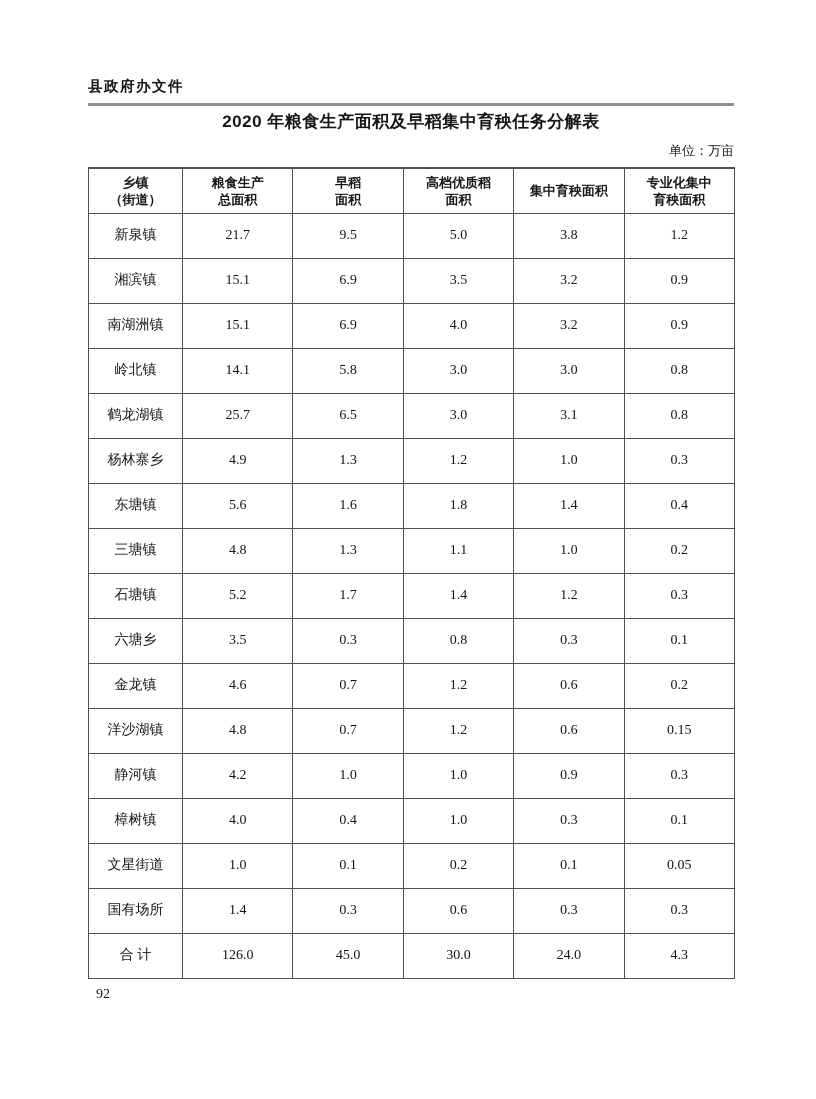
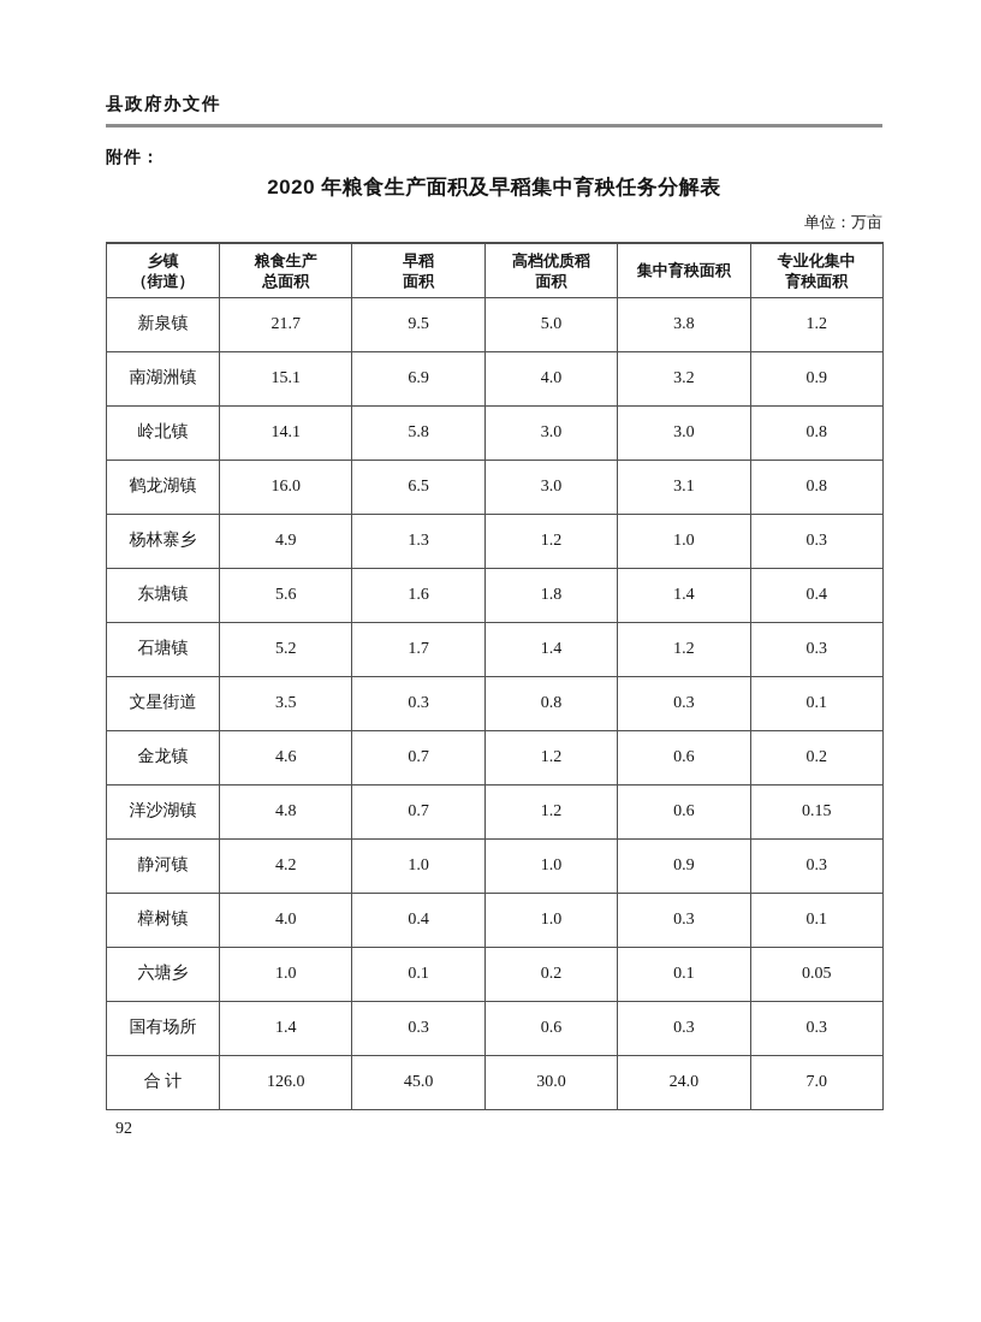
  县政府办文件
+ 附件：
  2020 年粮食生产面积及早稻集中育秧任务分解表
  单位：万亩
  乡镇 （街道）	粮食生产 总面积	早稻 面积	高档优质稻 面积	集中育秧面积	专业化集中 育秧面积
  新泉镇	21.7	9.5	5.0	3.8	1.2
- 湘滨镇	15.1	6.9	3.5	3.2	0.9
  南湖洲镇	15.1	6.9	4.0	3.2	0.9
  岭北镇	14.1	5.8	3.0	3.0	0.8
- 鹤龙湖镇	25.7	6.5	3.0	3.1	0.8
+ 鹤龙湖镇	16.0	6.5	3.0	3.1	0.8
  杨林寨乡	4.9	1.3	1.2	1.0	0.3
  东塘镇	5.6	1.6	1.8	1.4	0.4
- 三塘镇	4.8	1.3	1.1	1.0	0.2
  石塘镇	5.2	1.7	1.4	1.2	0.3
- 六塘乡	3.5	0.3	0.8	0.3	0.1
+ 文星街道	3.5	0.3	0.8	0.3	0.1
  金龙镇	4.6	0.7	1.2	0.6	0.2
  洋沙湖镇	4.8	0.7	1.2	0.6	0.15
  静河镇	4.2	1.0	1.0	0.9	0.3
  樟树镇	4.0	0.4	1.0	0.3	0.1
- 文星街道	1.0	0.1	0.2	0.1	0.05
+ 六塘乡	1.0	0.1	0.2	0.1	0.05
  国有场所	1.4	0.3	0.6	0.3	0.3
- 合 计	126.0	45.0	30.0	24.0	4.3
+ 合 计	126.0	45.0	30.0	24.0	7.0
  92
